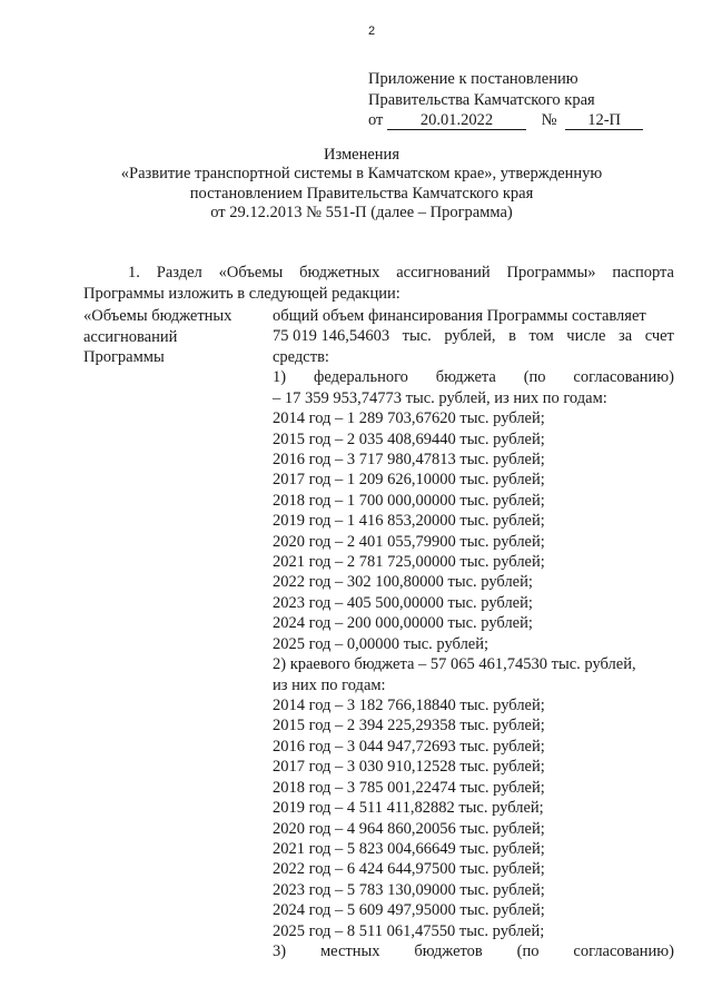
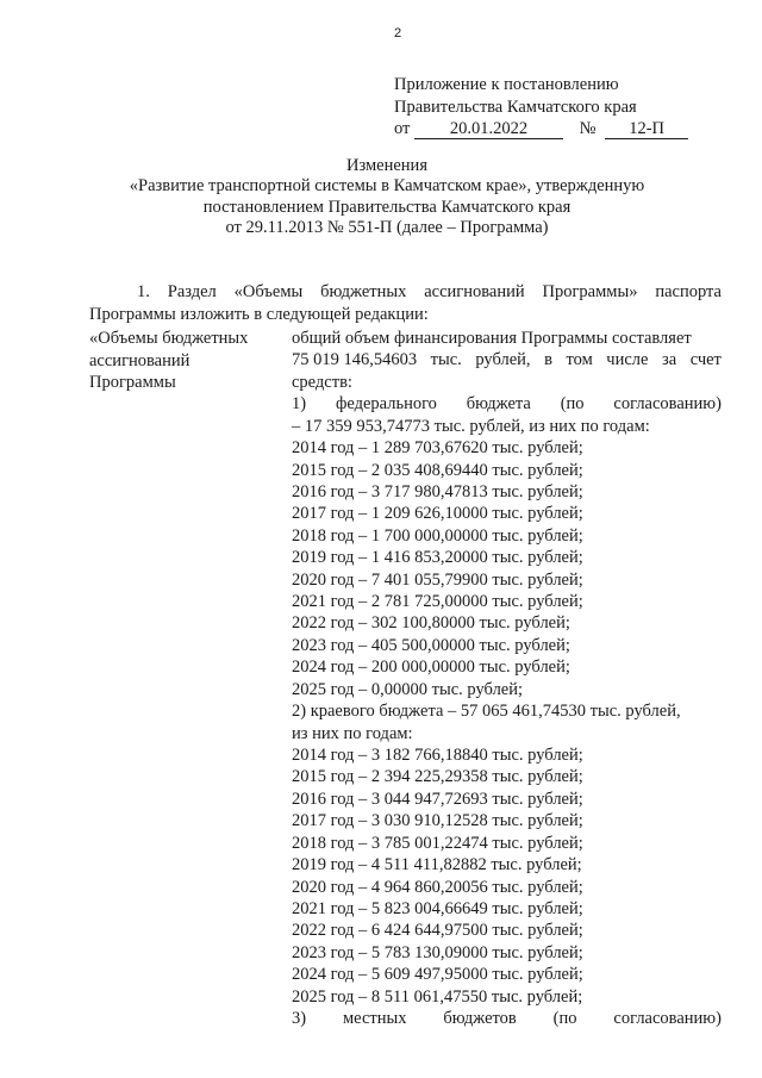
  2
  Приложение к постановлению
  Правительства Камчатского края
  от 20.01.2022 № 12-П
  Изменения
  «Развитие транспортной системы в Камчатском крае», утвержденную
  постановлением Правительства Камчатского края
- от 29.12.2013 № 551-П (далее – Программа)
+ от 29.11.2013 № 551-П (далее – Программа)
  1. Раздел «Объемы бюджетных ассигнований Программы» паспорта
  Программы изложить в следующей редакции:
  «Объемы бюджетных
  ассигнований
  Программы
  общий объем финансирования Программы составляет
  75 019 146,54603
  тыс.
  рублей,
  в
  том
  числе
  за
  счет
  средств:
  1)
  федерального
  бюджета
  (по
  согласованию)
  – 17 359 953,74773 тыс. рублей, из них по годам:
  2014 год – 1 289 703,67620 тыс. рублей;
  2015 год – 2 035 408,69440 тыс. рублей;
  2016 год – 3 717 980,47813 тыс. рублей;
  2017 год – 1 209 626,10000 тыс. рублей;
  2018 год – 1 700 000,00000 тыс. рублей;
  2019 год – 1 416 853,20000 тыс. рублей;
- 2020 год – 2 401 055,79900 тыс. рублей;
+ 2020 год – 7 401 055,79900 тыс. рублей;
  2021 год – 2 781 725,00000 тыс. рублей;
  2022 год – 302 100,80000 тыс. рублей;
  2023 год – 405 500,00000 тыс. рублей;
  2024 год – 200 000,00000 тыс. рублей;
  2025 год – 0,00000 тыс. рублей;
  2) краевого бюджета – 57 065 461,74530 тыс. рублей,
  из них по годам:
  2014 год – 3 182 766,18840 тыс. рублей;
  2015 год – 2 394 225,29358 тыс. рублей;
  2016 год – 3 044 947,72693 тыс. рублей;
  2017 год – 3 030 910,12528 тыс. рублей;
  2018 год – 3 785 001,22474 тыс. рублей;
  2019 год – 4 511 411,82882 тыс. рублей;
  2020 год – 4 964 860,20056 тыс. рублей;
  2021 год – 5 823 004,66649 тыс. рублей;
  2022 год – 6 424 644,97500 тыс. рублей;
  2023 год – 5 783 130,09000 тыс. рублей;
  2024 год – 5 609 497,95000 тыс. рублей;
  2025 год – 8 511 061,47550 тыс. рублей;
  3)
  местных
  бюджетов
  (по
  согласованию)
